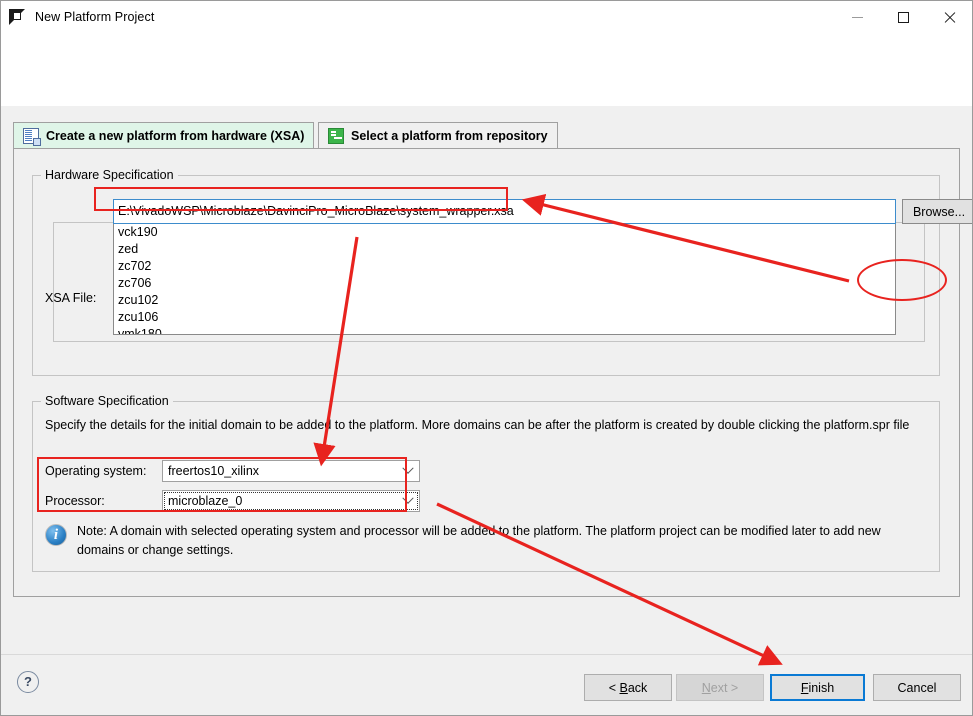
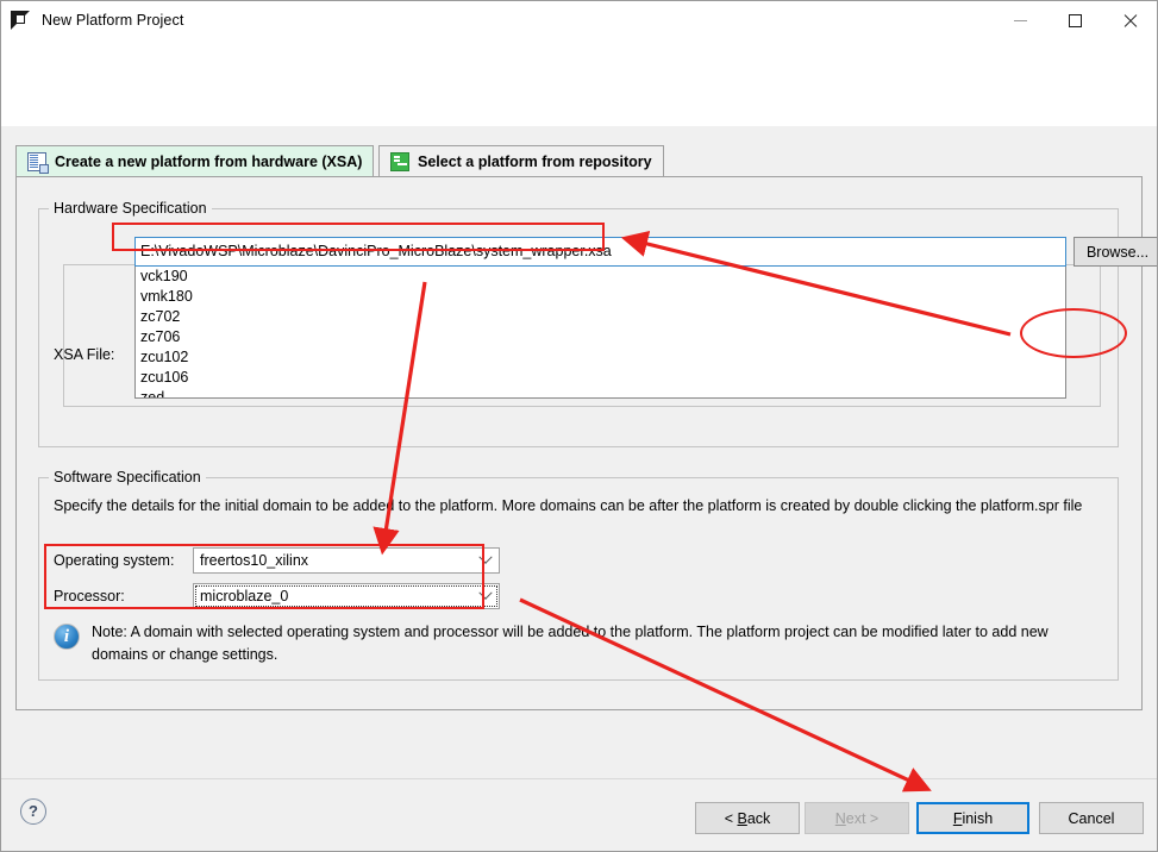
  New Platform Project
  Create a new platform from hardware (XSA)
  Select a platform from repository
  Hardware Specification
  XSA File:
  E:\VivadoWSP\Microblaze\DavinciPro_MicroBlaze\system_wrapper.xsa
  vck190
- zed
+ vmk180
  zc702
  zc706
  zcu102
  zcu106
- vmk180
+ zed
  Browse...
  Software Specification
  Specify the details for the initial domain to be adde to the platform. More domains can be after the platform is created by double clicking the platform.spr file
  Operating system:
  freertos10_xilinx
  Processor:
  microblaze_0
  i
  Note: A domain with selected operating system and processor will be adde to the platform. The platform project can be modified later to add new domains or change settings.
  ?
  < Back
  Next >
  Finish
  Cancel
